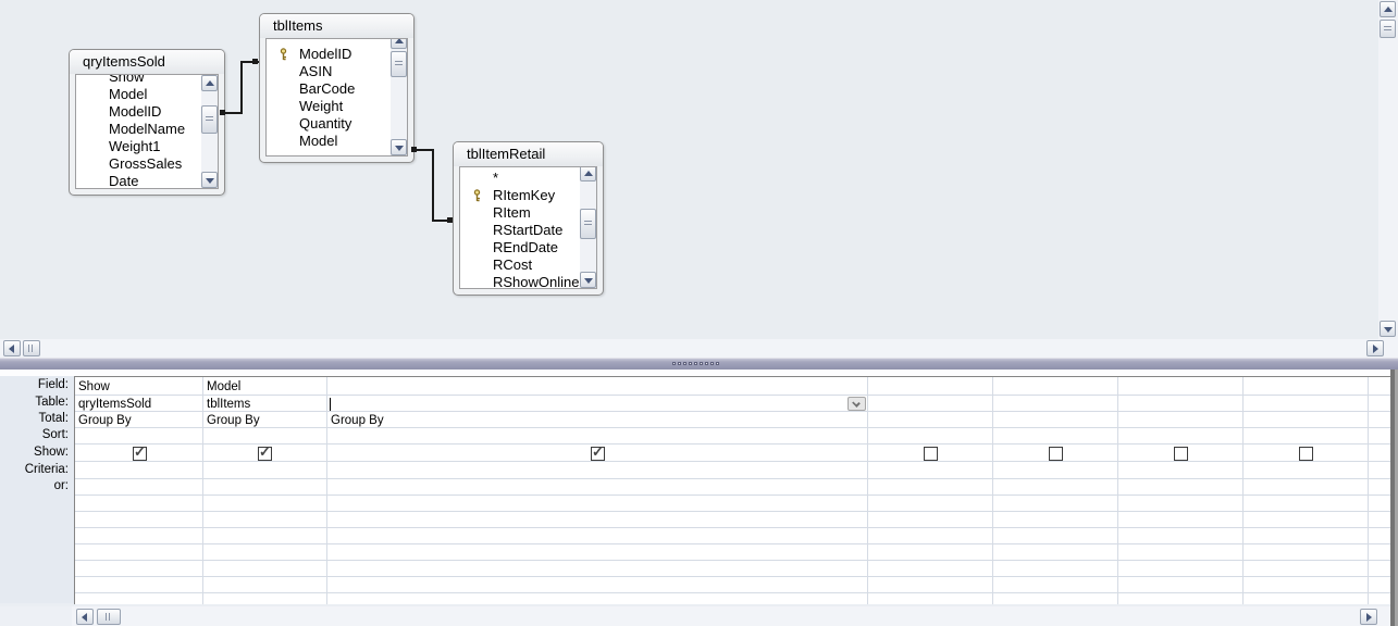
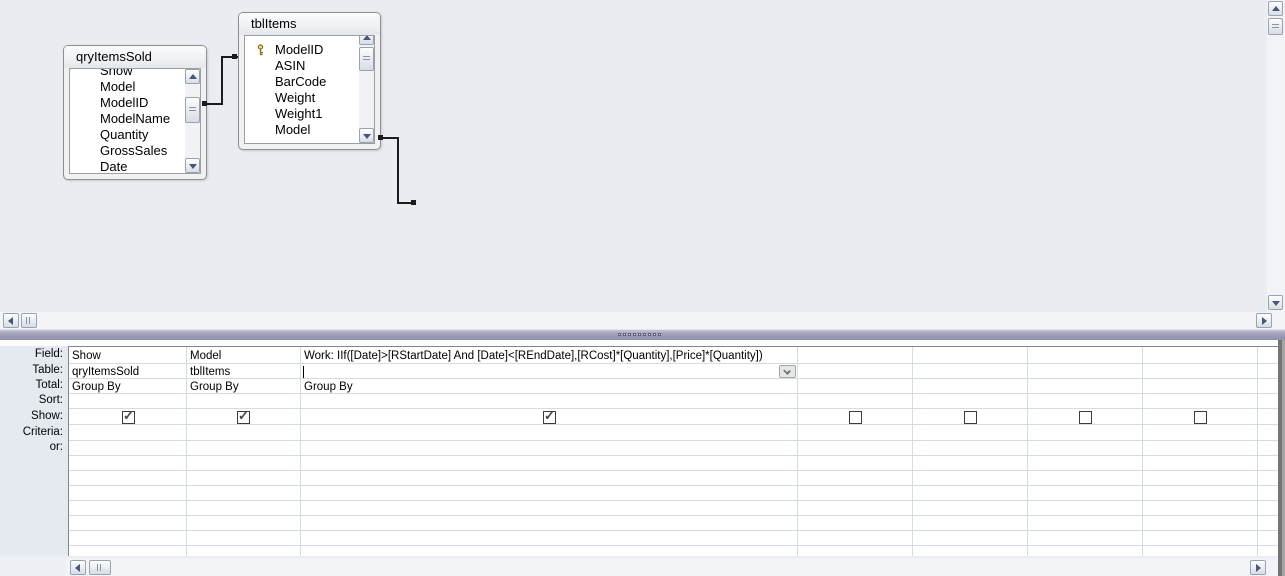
  qryItemsSold
  Show
  Model
  ModelID
  ModelName
- Weight1
+ Quantity
  GrossSales
  Date
  tblItems
  ModelID
  ASIN
  BarCode
  Weight
- Quantity
+ Weight1
  Model
- tblItemRetail
- *
- RItemKey
- RItem
- RStartDate
- REndDate
- RCost
- RShowOnline
  Field:
  Table:
  Total:
  Sort:
  Show:
  Criteria:
  or:
  Show
  Model
+ Work: IIf([Date]>[RStartDate] And [Date]<[REndDate],[RCost]*[Quantity],[Price]*[Quantity])
  qryItemsSold
  tblItems
  Group By
  Group By
  Group By
  ✓
  ✓
  ✓
